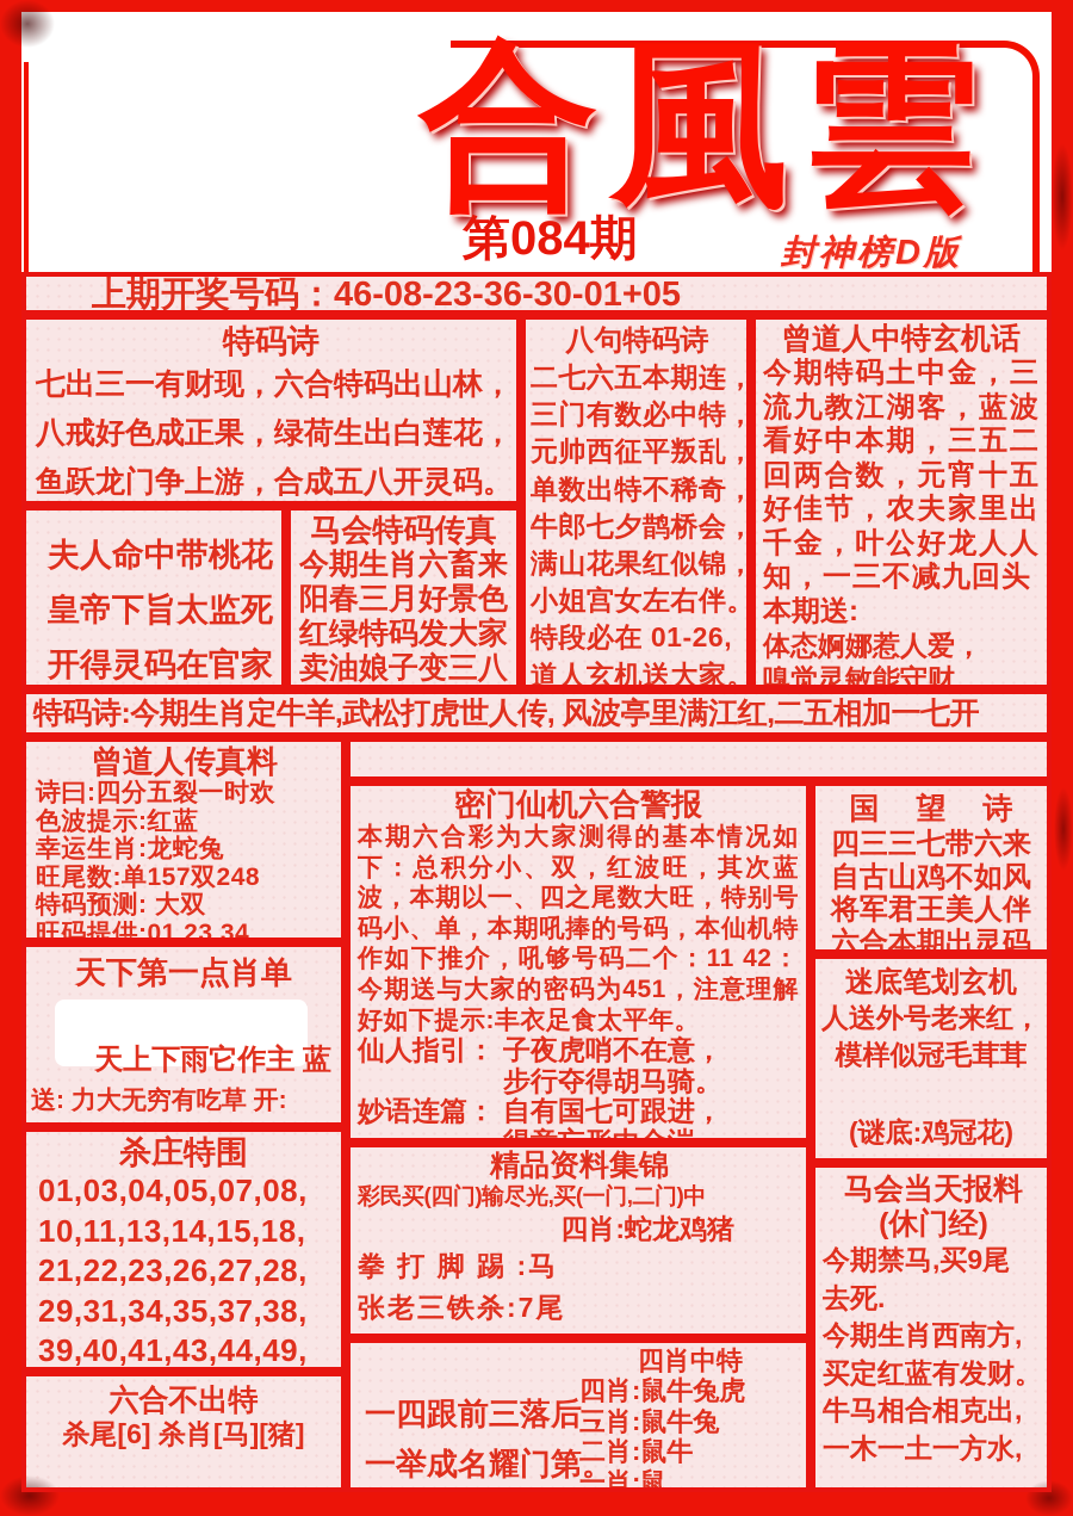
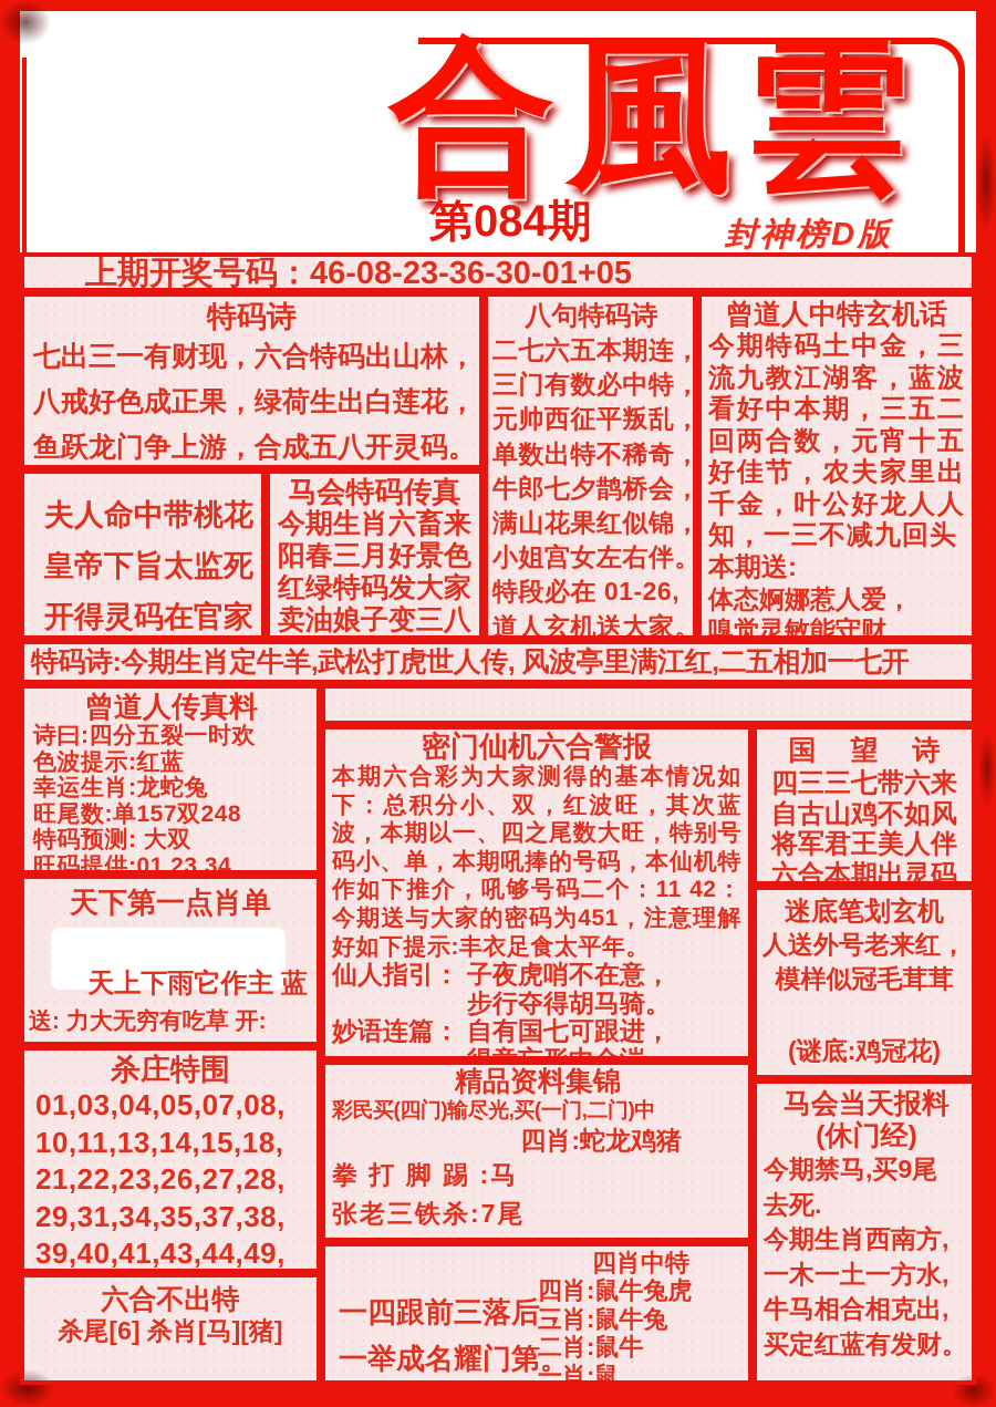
  合風雲
  第084期
  封神榜D版
  上期开奖号码：46-08-23-36-30-01+05
  特码诗
  七出三一有财现，六合特码出山林，
  八戒好色成正果，绿荷生出白莲花，
  鱼跃龙门争上游，合成五八开灵码。
  夫人命中带桃花
  皇帝下旨太监死
  开得灵码在官家
  马会特码传真
  今期生肖六畜来
  阳春三月好景色
  红绿特码发大家
  卖油娘子变三八
  八句特码诗
  二七六五本期连，
  三门有数必中特，
  元帅西征平叛乱，
  单数出特不稀奇，
  牛郎七夕鹊桥会，
  满山花果红似锦，
  小姐宫女左右伴。
  特段必在 01-26,
  道人玄机送大家。
  曾道人中特玄机话
  今期特码土中金，三流九教江湖客，蓝波看好中本期，三五二回两合数，元宵十五好佳节，农夫家里出千金，叶公好龙人人知，一三不减九回头
  本期送:
  体态婀娜惹人爱，
  嗅觉灵敏能守财。
  特码诗:今期生肖定牛羊,武松打虎世人传, 风波亭里满江红,二五相加一七开
  曾道人传真料
  诗曰:四分五裂一时欢
  色波提示:红蓝
  幸运生肖:龙蛇兔
  旺尾数:单157双248
  特码预测: 大双
  旺码提供:01 23 34
  天下第一点肖单
  天上下雨它作主 蓝
  送: 力大无穷有吃草 开:
  杀庄特围
  01,03,04,05,07,08,
  10,11,13,14,15,18,
  21,22,23,26,27,28,
  29,31,34,35,37,38,
  39,40,41,43,44,49,
  六合不出特
  杀尾[6] 杀肖[马][猪]
  密门仙机六合警报
  本期六合彩为大家测得的基本情况如下：总积分小、双，红波旺，其次蓝波，本期以一、四之尾数大旺，特别号码小、单，本期吼捧的号码，本仙机特作如下推介，吼够号码二个：11 42：今期送与大家的密码为451，注意理解好如下提示:丰衣足食太平年。
  仙人指引：
  子夜虎哨不在意，
  步行夺得胡马骑。
  妙语连篇：
  自有国七可跟进，
  精品资料集锦
  彩民买(四门)输尽光,买(一门,二门)中
  四肖:蛇龙鸡猪
  拳 打 脚 踢 :马
  张老三铁杀:7尾
  一四跟前三落后，
  一举成名耀门第。
  四肖中特
  四肖:鼠牛兔虎
  三肖:鼠牛兔
  二肖:鼠牛
  一肖:鼠
  国 望 诗
  四三三七带六来
  自古山鸡不如风
  将军君王美人伴
  六合本期出灵码
  迷底笔划玄机
  人送外号老来红，
  模样似冠毛茸茸
  (谜底:鸡冠花)
  马会当天报料
  (休门经)
  今期禁马,买9尾
  去死.
  今期生肖西南方,
- 买定红蓝有发财。
+ 一木一土一方水,
  牛马相合相克出,
- 一木一土一方水,
+ 买定红蓝有发财。
